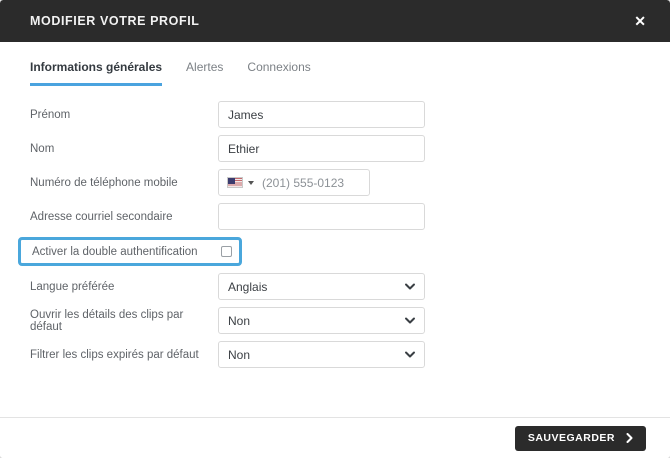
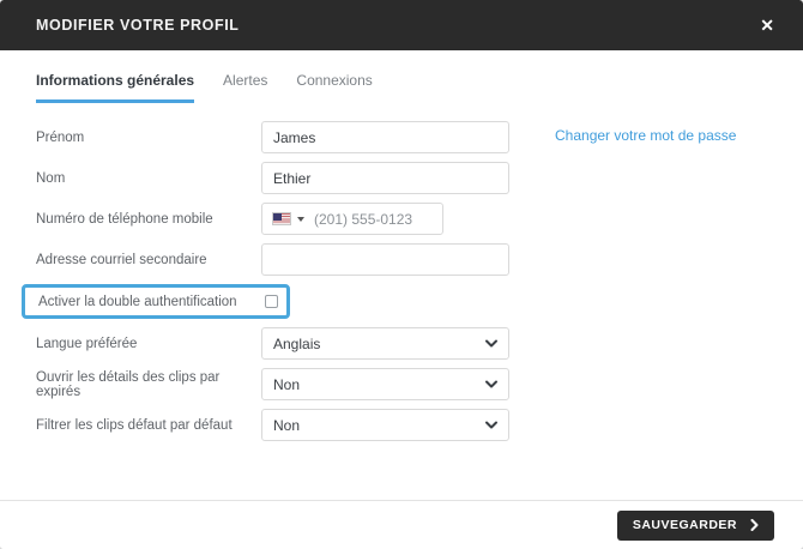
  MODIFIER VOTRE PROFIL
  ✕
  Informations générales
  Alertes
  Connexions
  Prénom
  James
  Nom
  Ethier
  Numéro de téléphone mobile
  (201) 555-0123
  Adresse courriel secondaire
  Activer la double authentification
  Langue préférée
  Anglais
- Ouvrir les détails des clips par défaut
+ Ouvrir les détails des clips par expirés
  Non
- Filtrer les clips expirés par défaut
+ Filtrer les clips défaut par défaut
  Non
+ Changer votre mot de passe
  SAUVEGARDER
